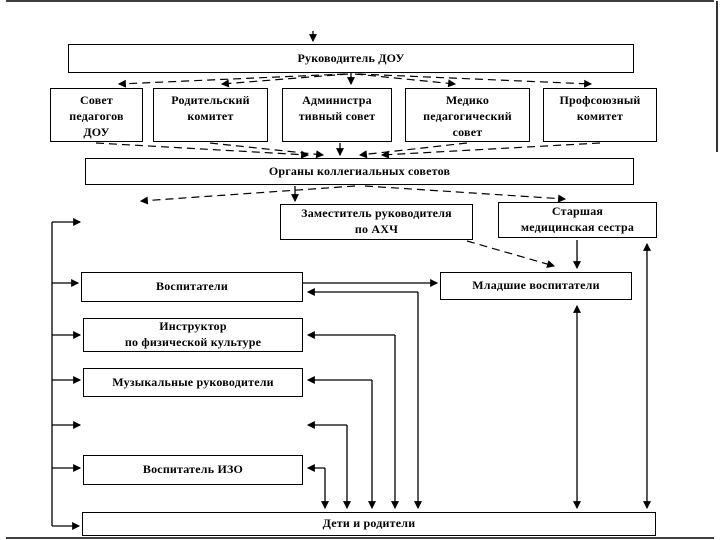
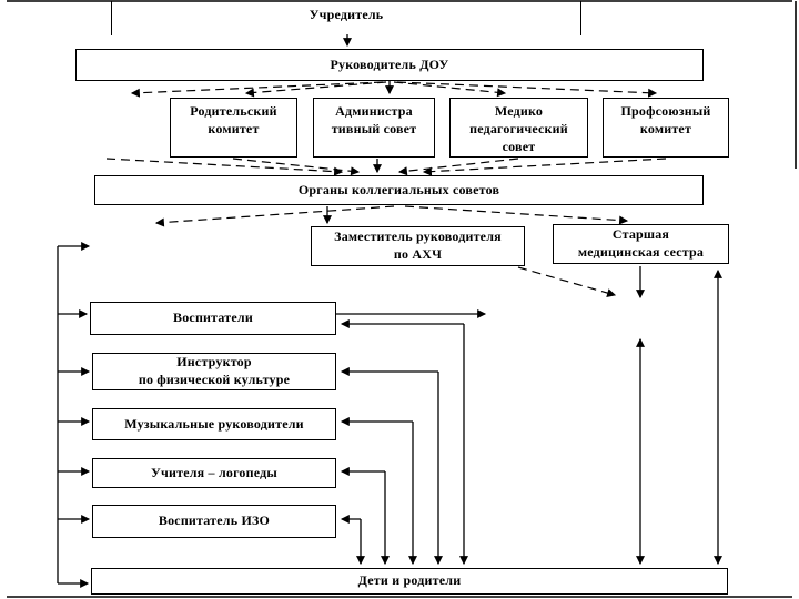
+ Учредитель
  Руководитель ДОУ
- Совет
- педагогов
- ДОУ
  Родительский
  комитет
  Администра
  тивный совет
  Медико
  педагогический
  совет
  Профсоюзный
  комитет
  Органы коллегиальных советов
  Заместитель руководителя
  по АХЧ
  Старшая
  медицинская сестра
  Воспитатели
- Младшие воспитатели
  Инструктор
  по физической культуре
  Музыкальные руководители
+ Учителя – логопеды
  Воспитатель ИЗО
  Дети и родители
